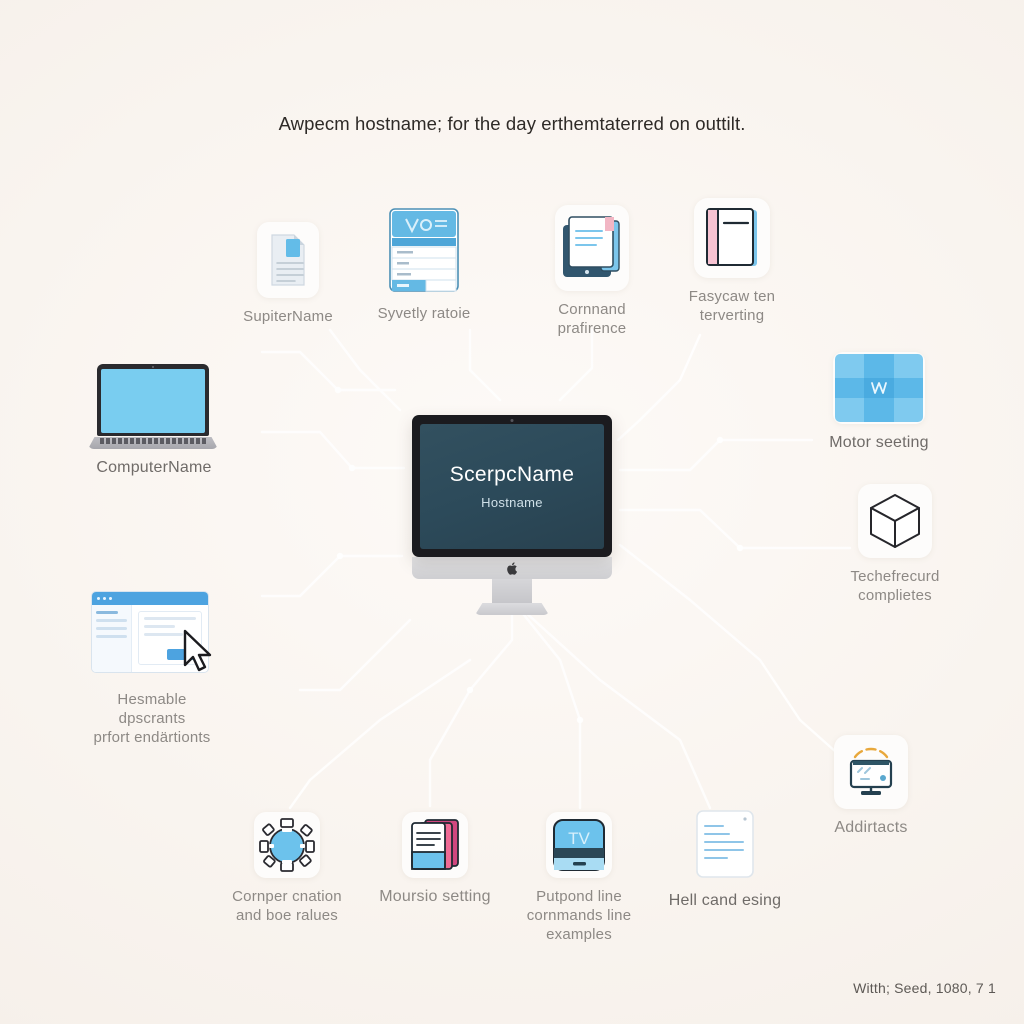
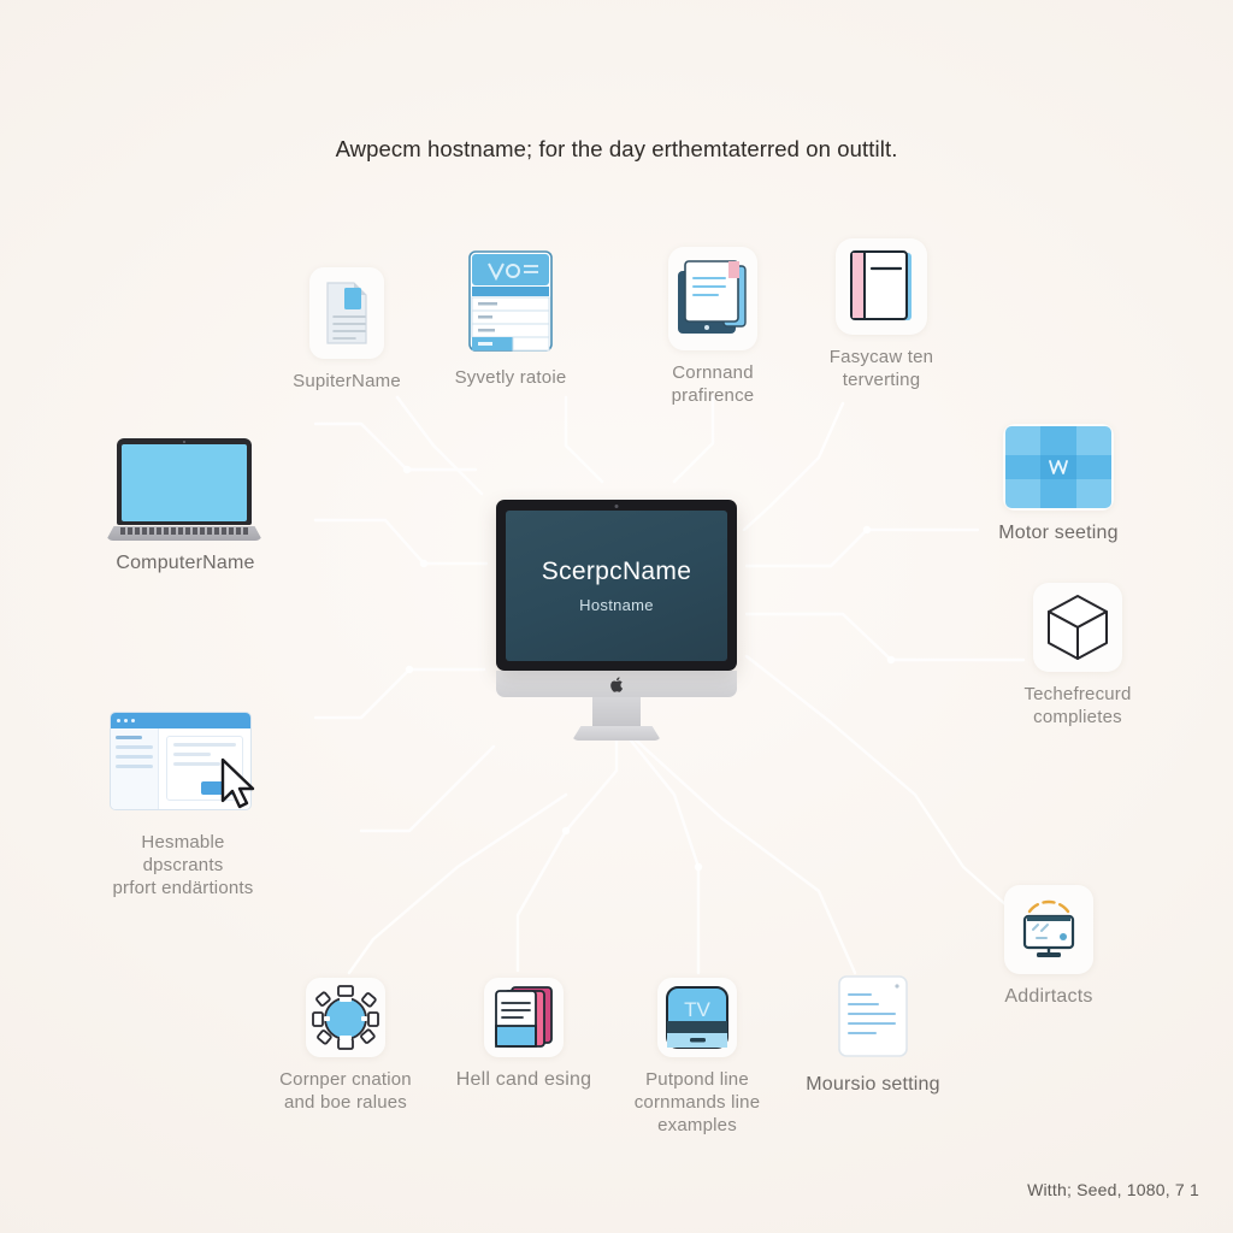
  Awpecm hostname; for the day erthemtaterred on outtilt.
  SupiterName
  Syvetly ratoie
  Cornnand
  prafirence
  Fasycaw ten
  terverting
  ComputerName
  Hesmable dpscrants
  prfort endärtionts
  ScerpcName
  Hostname
  Motor seeting
  Techefrecurd
  complietes
  Addirtacts
  Cornper cnation
  and boe ralues
- Moursio setting
+ Hell cand esing
  TV
  Putpond line
  cornmands line
  examples
- Hell cand esing
+ Moursio setting
  Witth; Seed, 1080, 7 1
